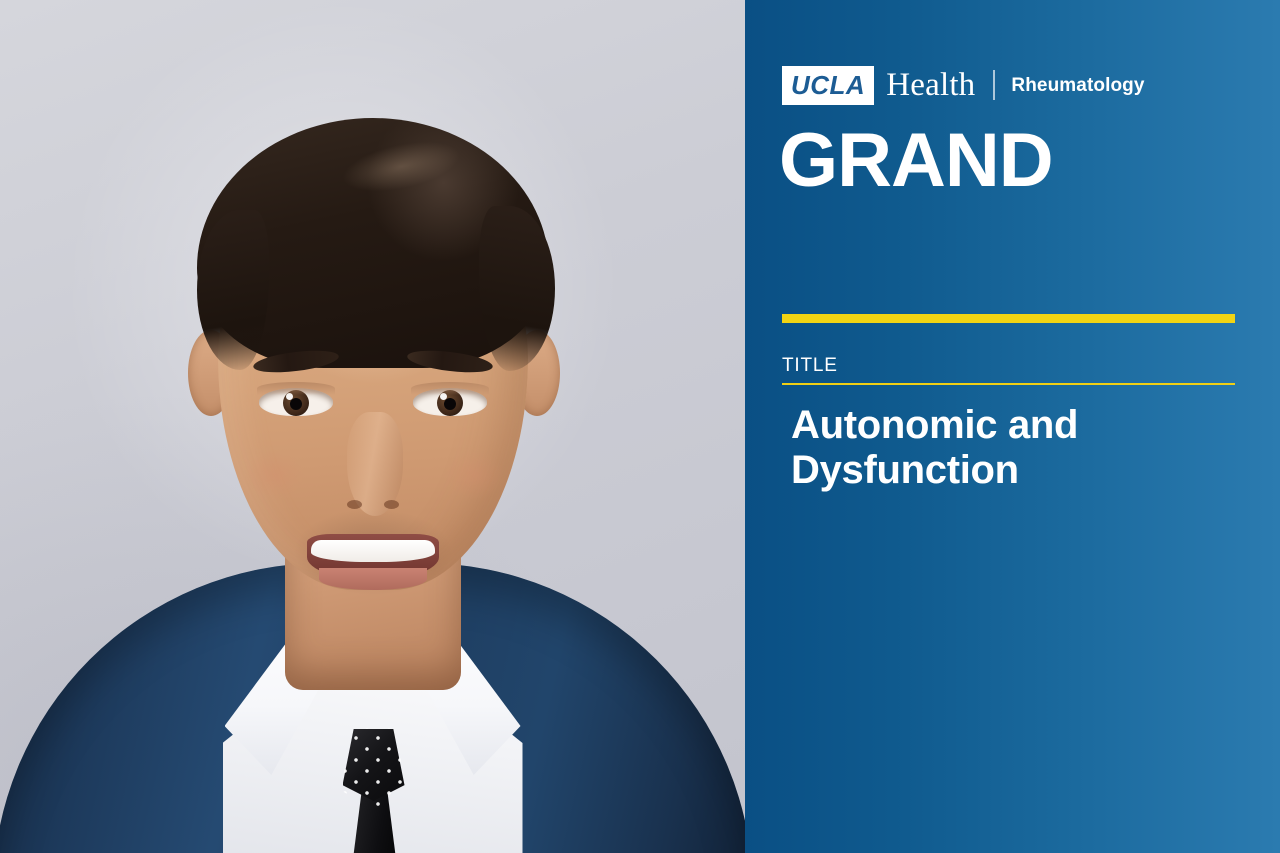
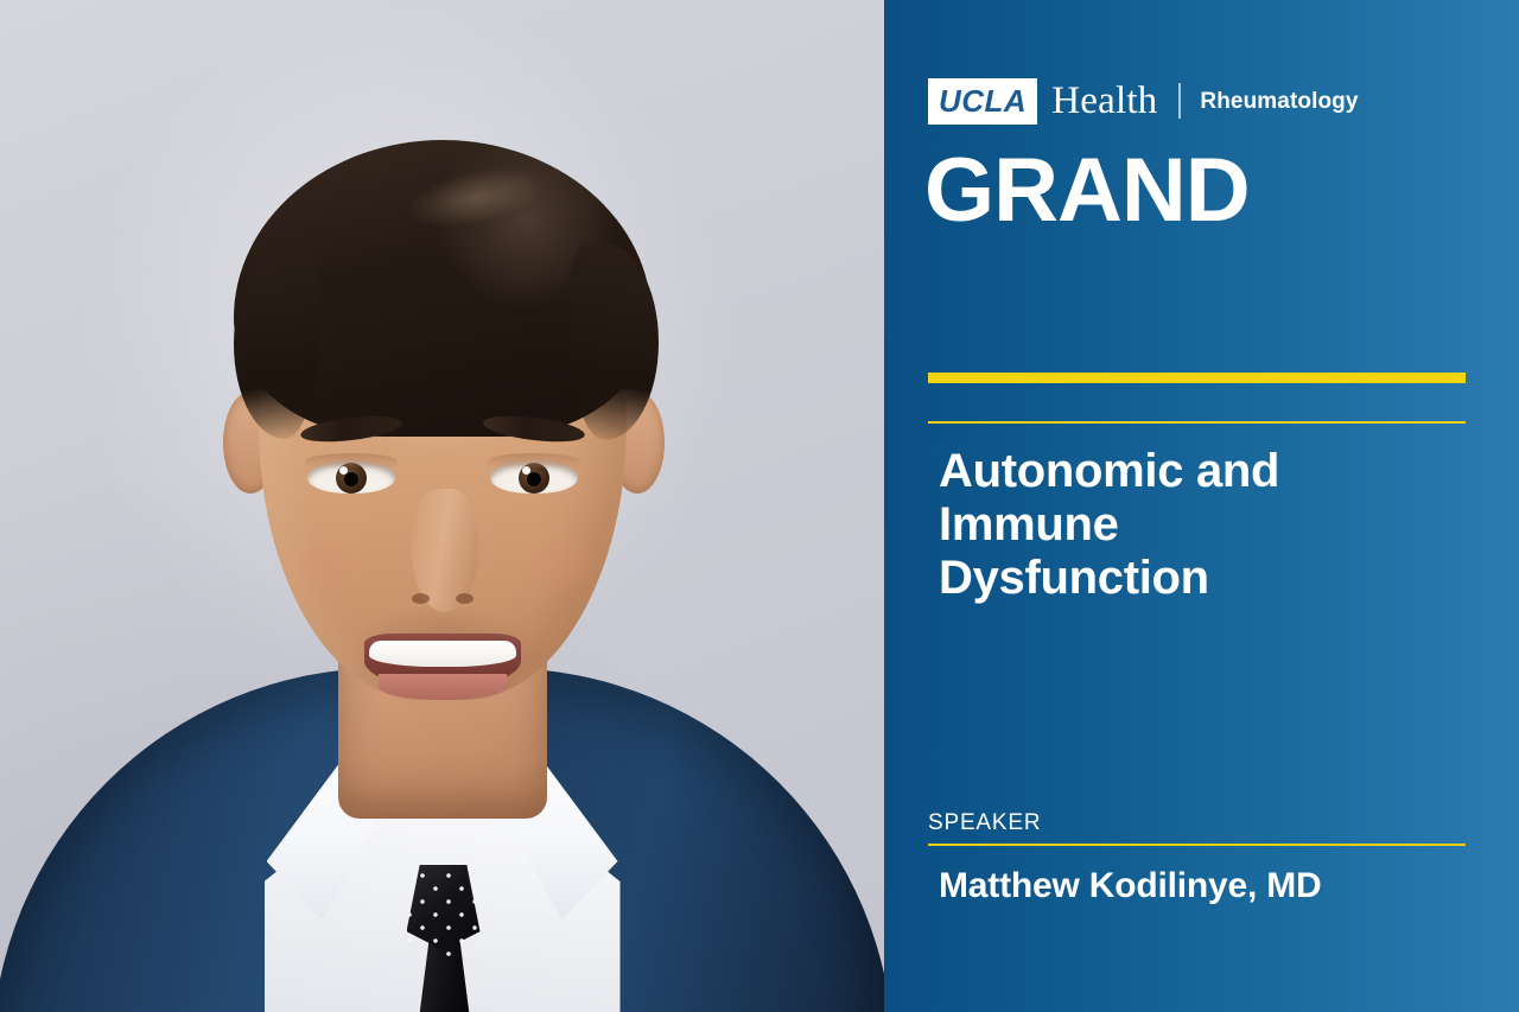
  UCLA
  Health
  Rheumatology
  GRAND
- TITLE
  Autonomic and
+ Immune
  Dysfunction
+ SPEAKER
+ Matthew Kodilinye, MD
